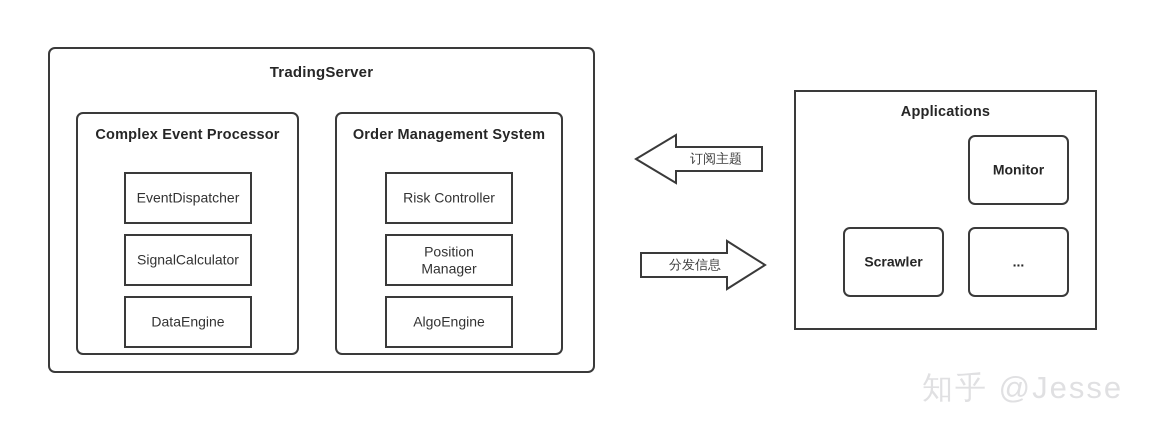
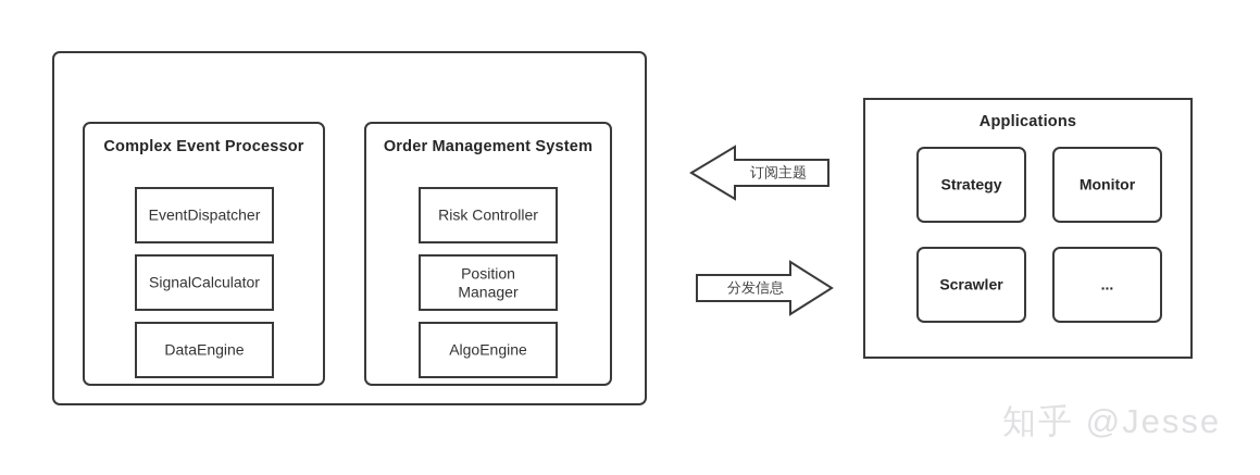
- TradingServer
  Complex Event Processor
  EventDispatcher
  SignalCalculator
  DataEngine
  Order Management System
  Risk Controller
  Position
  Manager
  AlgoEngine
  订阅主题
  分发信息
  Applications
+ Strategy
  Monitor
  Scrawler
  ...
  知乎 @Jesse
